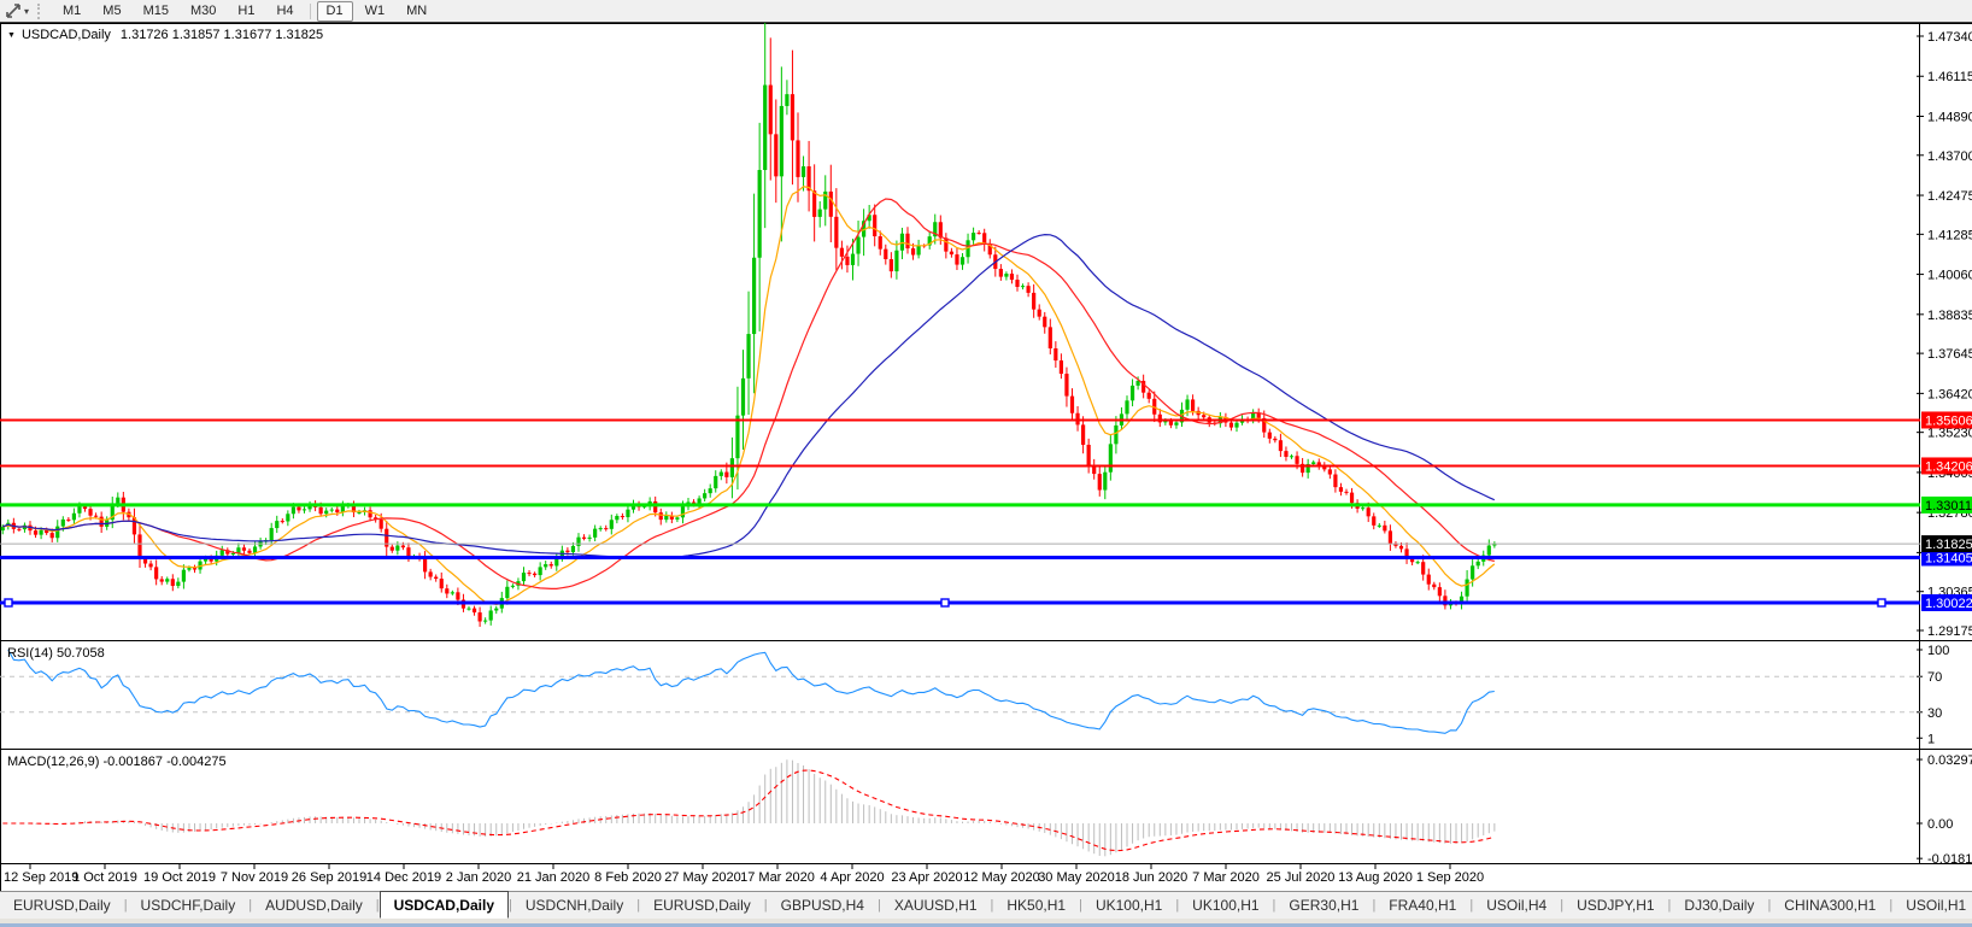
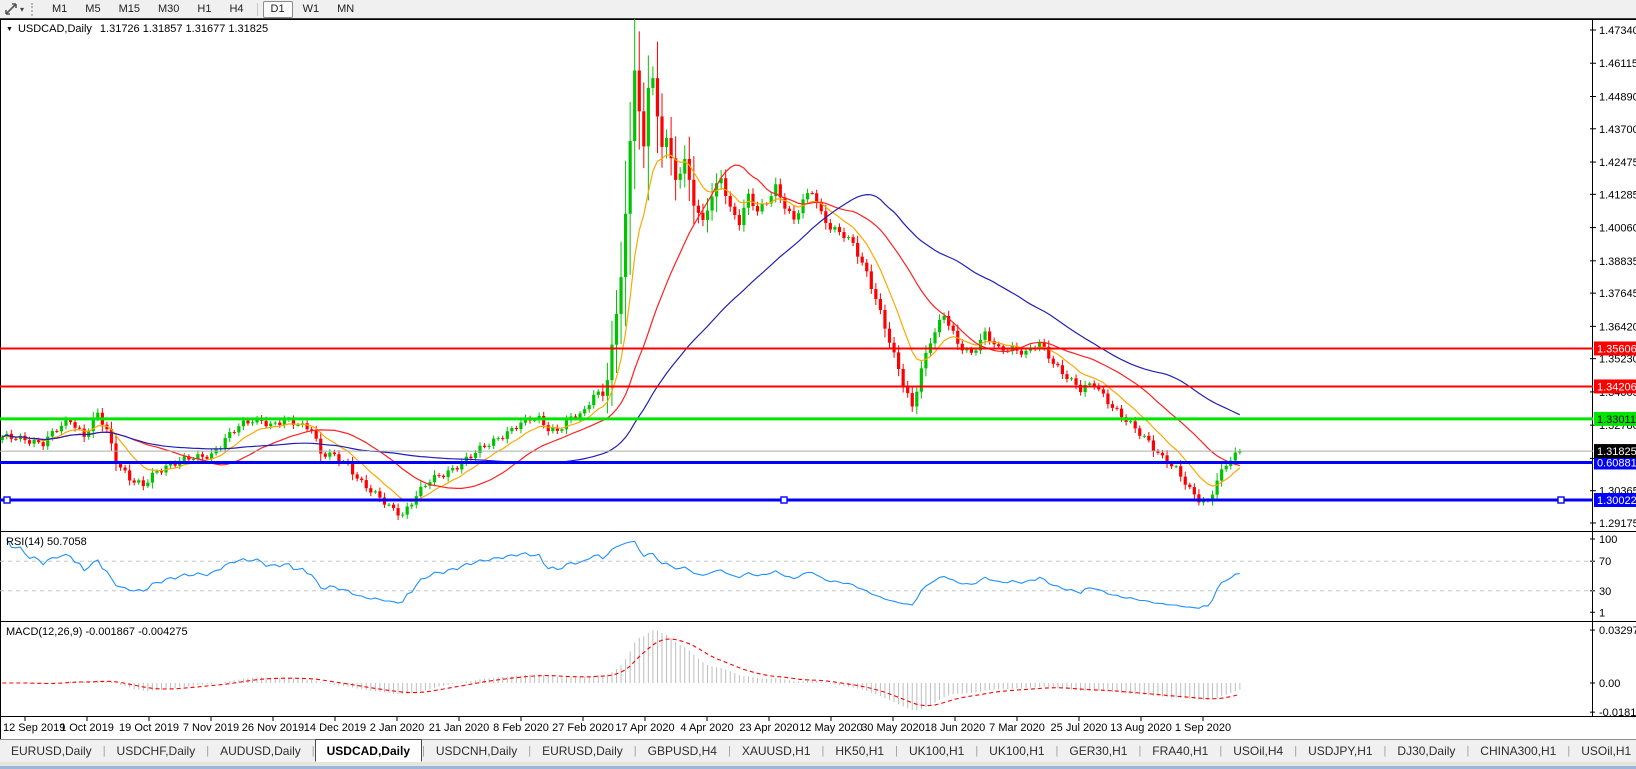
  ▾
  M1
  M5
  M15
  M30
  H1
  H4
  D1
  W1
  MN
  1.4734
  1.46115
  1.4489
  1.4370
  1.4247
  1.4128
  1.4006
  1.3883
  1.3764
  1.3642
  1.3523
  1.3278
  1.3036
  1.2917
  100
  70
  30
  1
  0.0329
  0.00
  -0.0181
  12 Sep 2019
  1 Oct 2019
  19 Oct 2019
  7 Nov 2019
- 26 Sep 2019
+ 26 Nov 2019
  14 Dec 2019
  2 Jan 2020
  21 Jan 2020
  8 Feb 2020
- 27 May 2020
+ 27 Feb 2020
- 17 Mar 2020
+ 17 Apr 2020
  4 Apr 2020
  23 Apr 2020
  12 May 2020
  30 May 2020
  18 Jun 2020
  7 Mar 2020
  25 Jul 2020
  13 Aug 2020
  1 Sep 2020
  1.35606
  1.34206
  1.33011
- 1.31405
+ 0.60881
  1.30022
  1.31825
  USDCAD,Daily 1.31726 1.31857 1.31677 1.31825
  RSI(14) 50.7058
  MACD(12,26,9) -0.001867 -0.004275
  EURUSD,Daily
  |
  USDCHF,Daily
  |
  AUDUSD,Daily
  |
  USDCAD,Daily
  |
  USDCNH,Daily
  |
  EURUSD,Daily
  |
  GBPUSD,H4
  |
  XAUUSD,H1
  |
  HK50,H1
  |
  UK100,H1
  |
  UK100,H1
  |
  GER30,H1
  |
  FRA40,H1
  |
  USOil,H4
  |
  USDJPY,H1
  |
  DJ30,Daily
  |
  CHINA300,H1
  |
  USOil,H1
